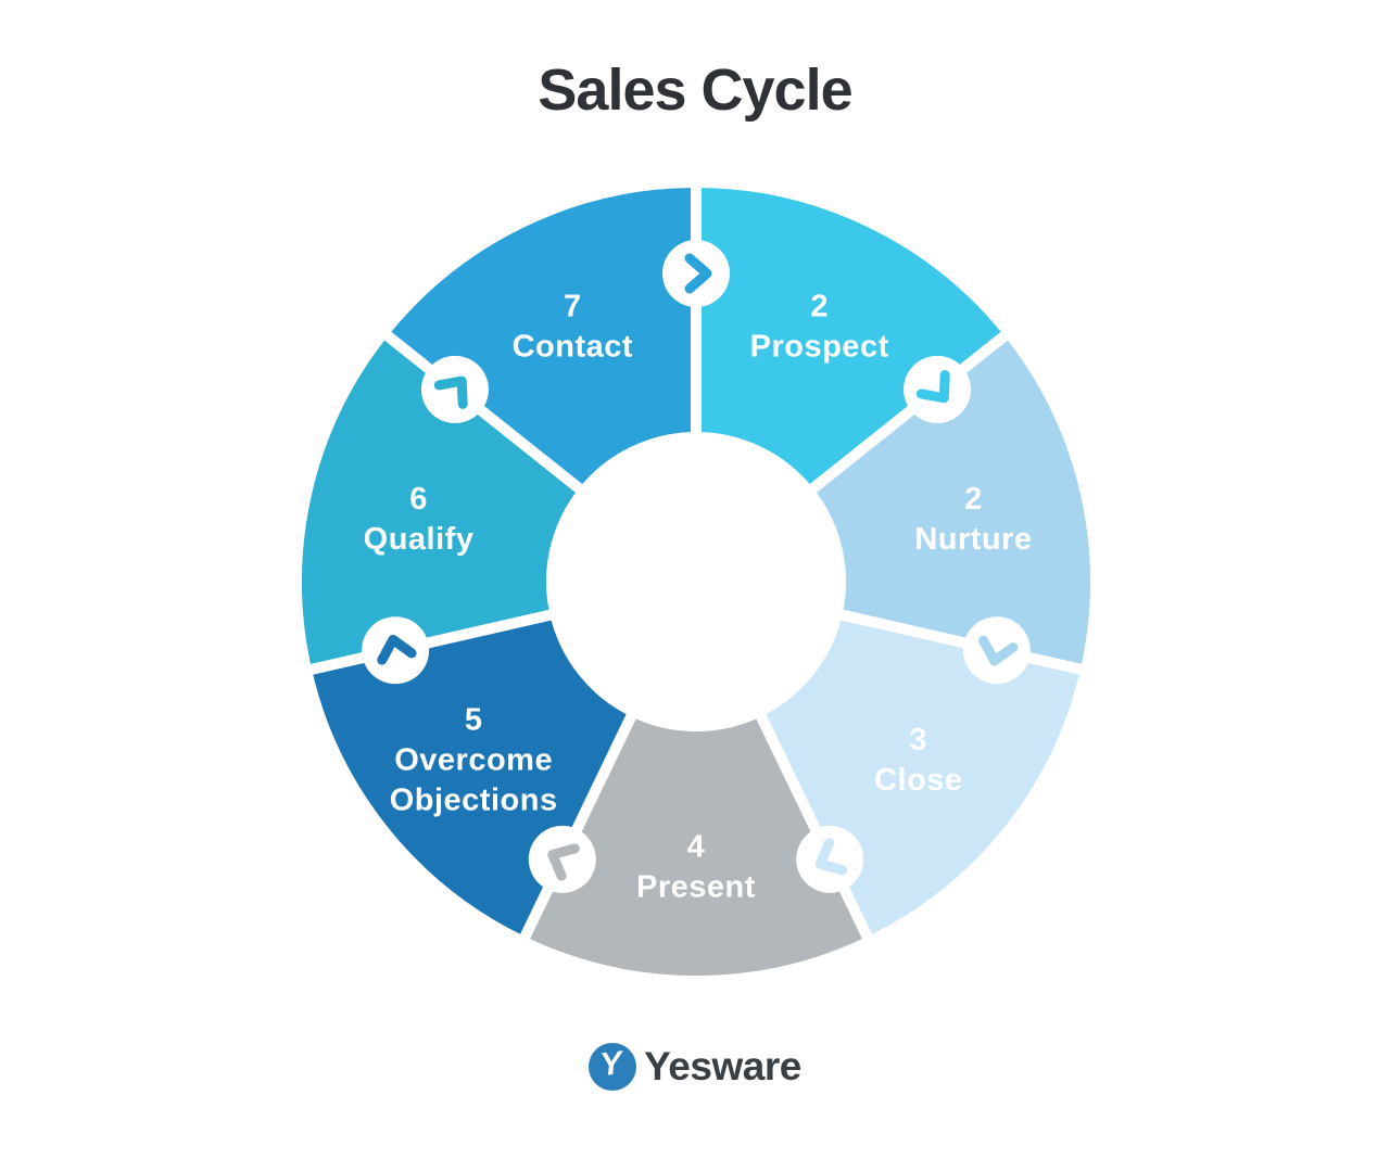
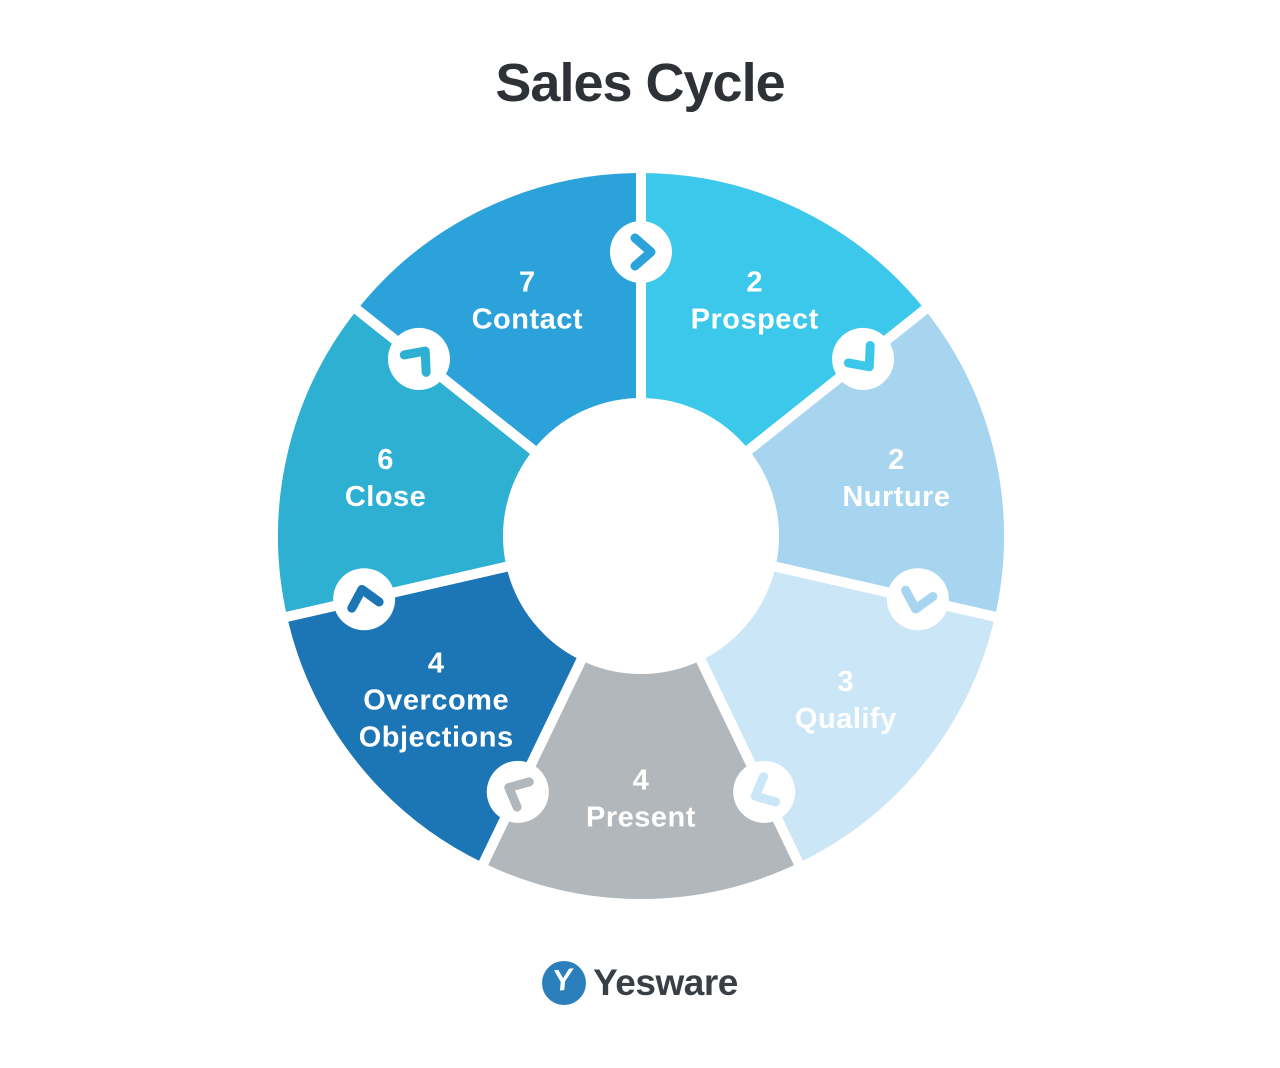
  Sales Cycle
  2 Prospect
  2 Nurture
- 3 Close
+ 3 Qualify
  4 Present
- 5 Overcome Objections
+ 4 Overcome Objections
- 6 Qualify
+ 6 Close
  7 Contact
  Yesware
